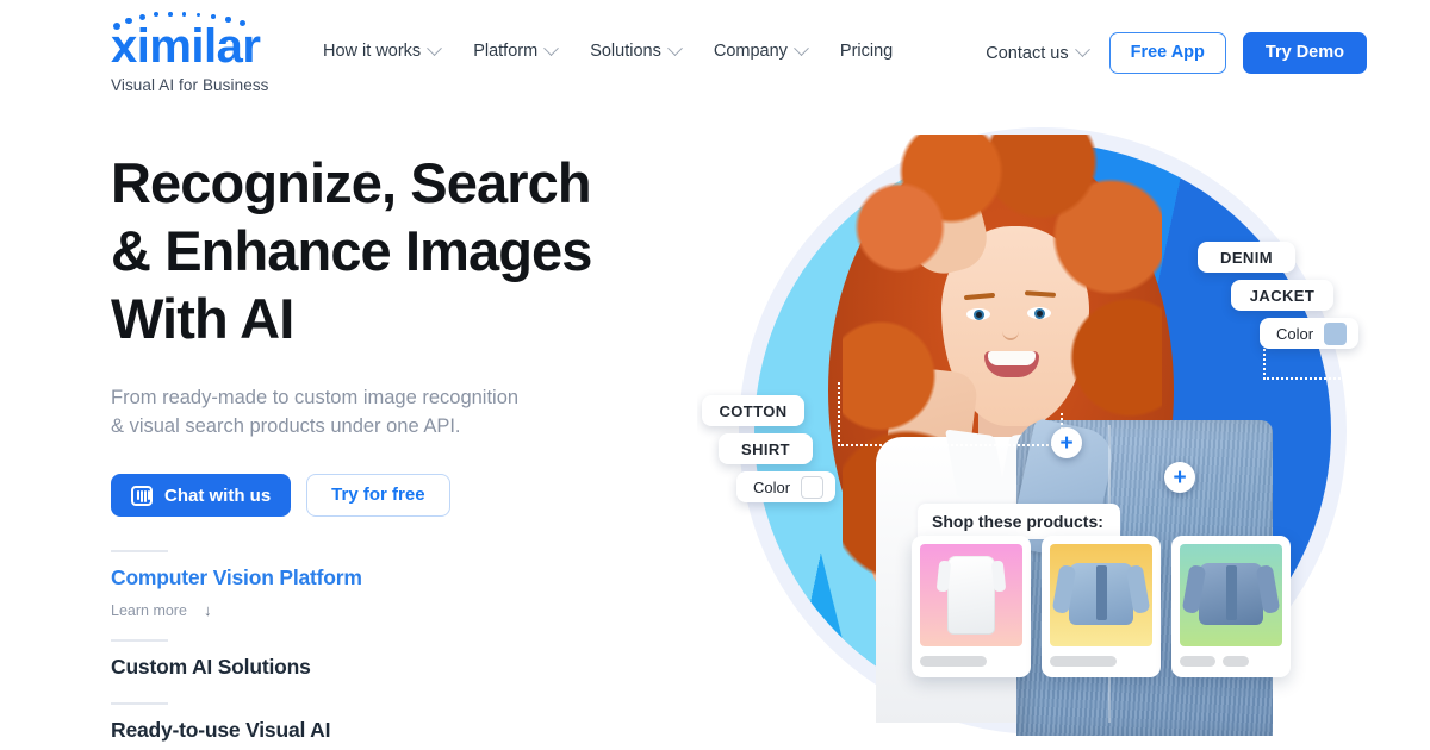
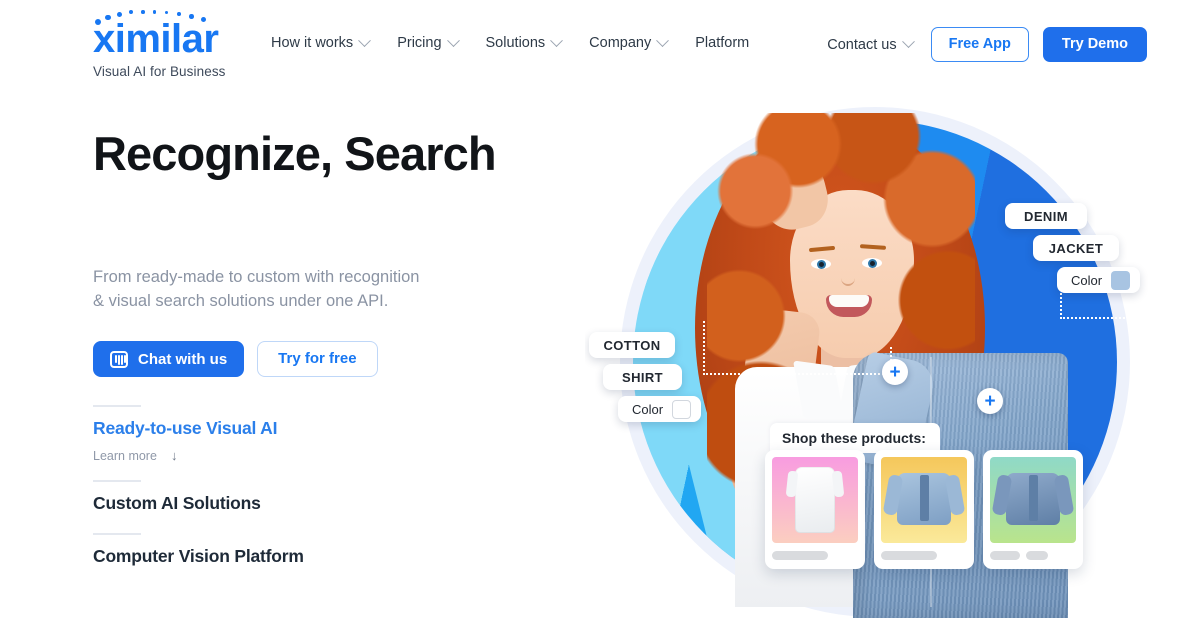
  ximilar
  Visual AI for Business
  How it works
- Platform
+ Pricing
  Solutions
  Company
- Pricing
+ Platform
  Contact us
  Free App
  Try Demo
  Recognize, Search
- & Enhance Images
- With AI
- From ready-made to custom image recognition
+ From ready-made to custom with recognition
- & visual search products under one API.
+ & visual search solutions under one API.
  Chat with us
  Try for free
- Computer Vision Platform
+ Ready-to-use Visual AI
  Learn more
  ↓
  Custom AI Solutions
- Ready-to-use Visual AI
+ Computer Vision Platform
  COTTON
  SHIRT
  Color
  DENIM
  JACKET
  Color
  +
  +
  Shop these products:
